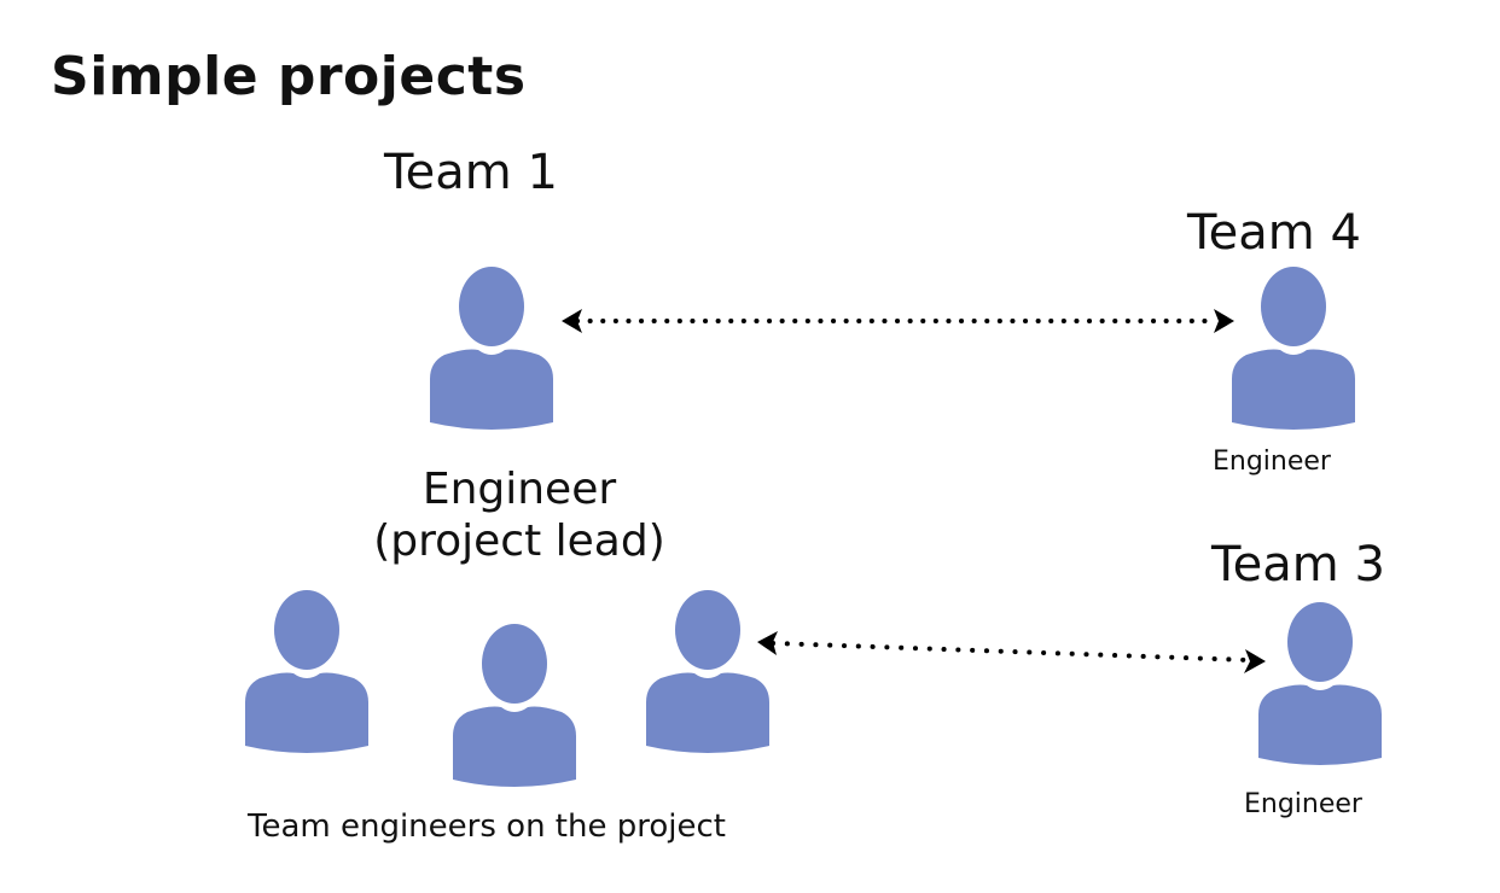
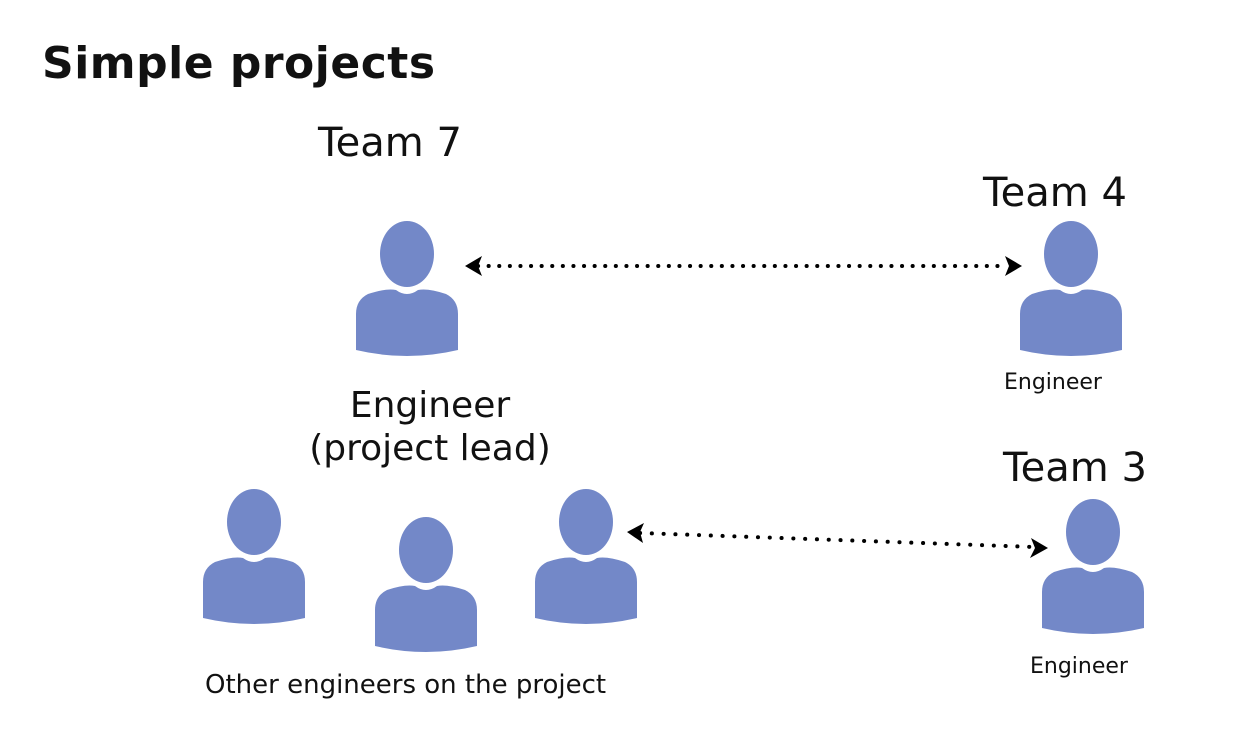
  Simple projects
- Team 1
+ Team 7
  Team 4
  Team 3
  Engineer
  (project lead)
  Engineer
  Engineer
- Team engineers on the project
+ Other engineers on the project
